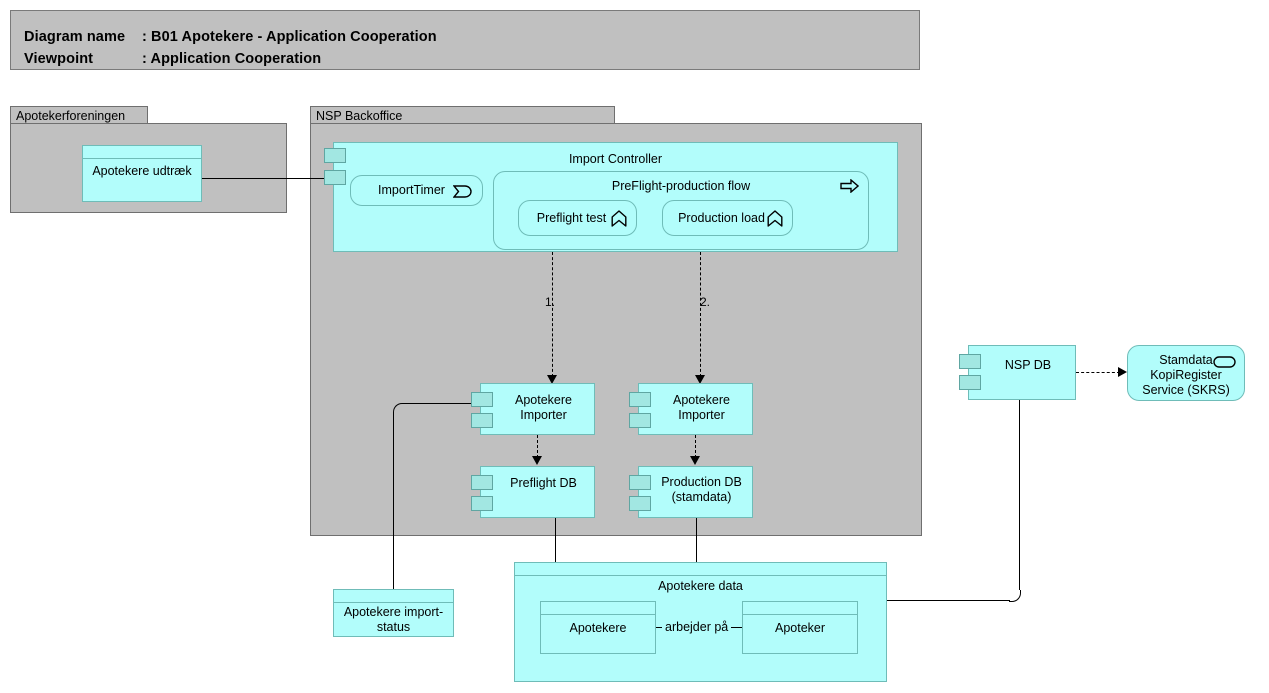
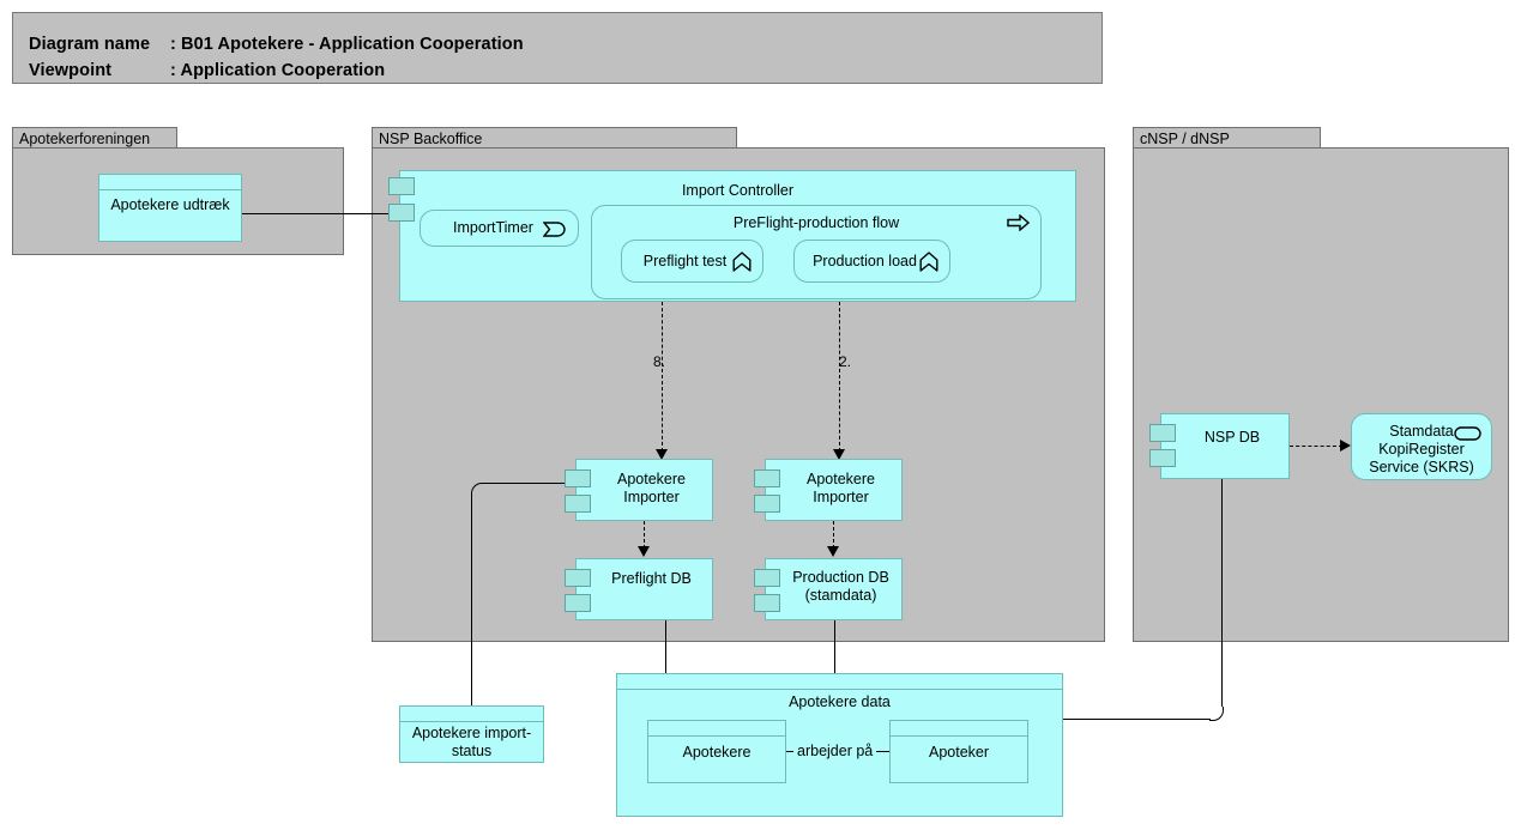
  Diagram name : B01 Apotekere - Application Cooperation
  Viewpoint : Application Cooperation
  Apotekerforeningen
  NSP Backoffice
+ cNSP / dNSP
  Apotekere udtræk
  Import Controller
  ImportTimer
  PreFlight-production flow
  Preflight test
  Production load
- 1.
+ 8.
  2.
  Apotekere
  Importer
  Apotekere
  Importer
  Preflight DB
  Production DB
  (stamdata)
  Apotekere import-
  status
  Apotekere data
  Apotekere
  Apoteker
  arbejder på
  NSP DB
  Stamdata
  KopiRegister
  Service (SKRS)
